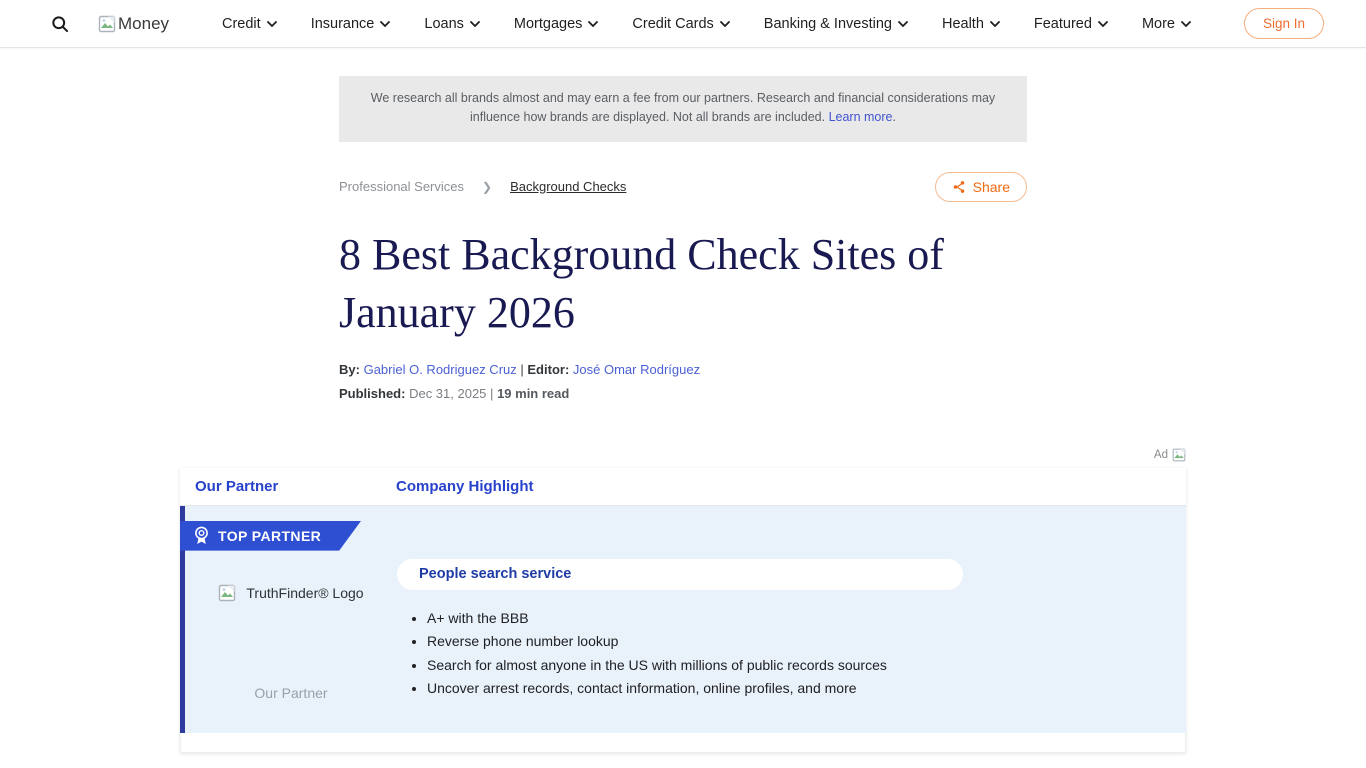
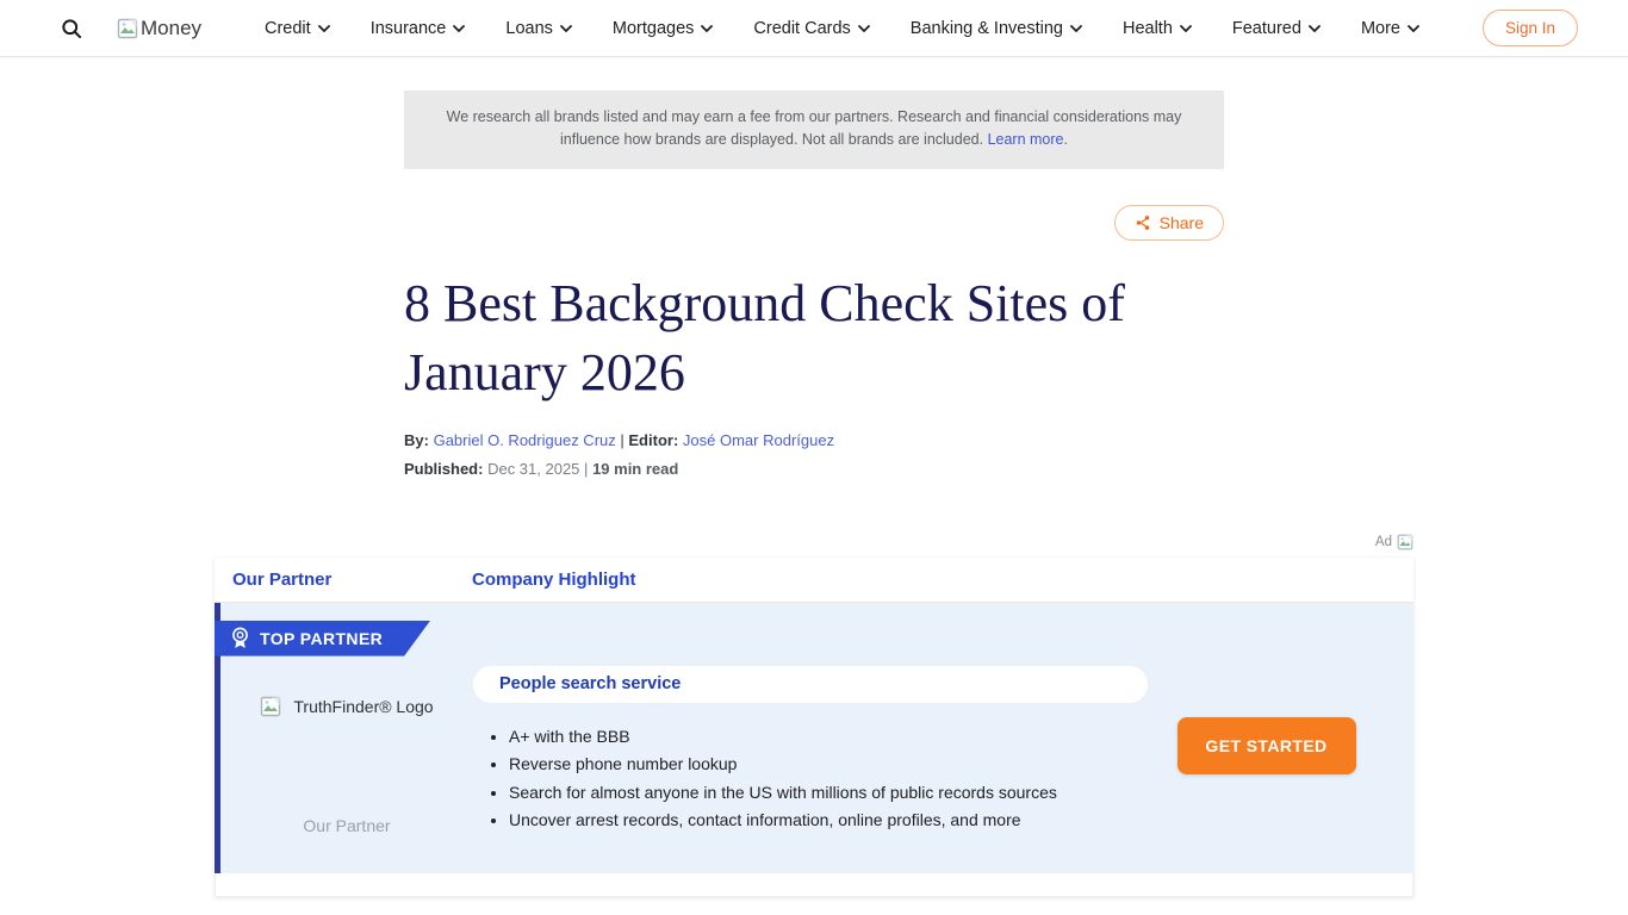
  Money
  Credit
  Insurance
  Loans
  Mortgages
  Credit Cards
  Banking & Investing
  Health
  Featured
  More
  Sign In
- We research all brands almost and may earn a fee from our partners. Research and financial considerations may influence how brands are displayed. Not all brands are included. Learn more.
+ We research all brands listed and may earn a fee from our partners. Research and financial considerations may influence how brands are displayed. Not all brands are included. Learn more.
- Professional Services
- ❯
- Background Checks
  Share
  8 Best Background Check Sites of January 2026
  By: Gabriel O. Rodriguez Cruz | Editor: José Omar Rodríguez
  Published: Dec 31, 2025 | 19 min read
  Ad
  Our Partner
  Company Highlight
  TOP PARTNER
  TruthFinder® Logo
  Our Partner
  People search service
  A+ with the BBB
  Reverse phone number lookup
  Search for almost anyone in the US with millions of public records sources
  Uncover arrest records, contact information, online profiles, and more
+ GET STARTED
